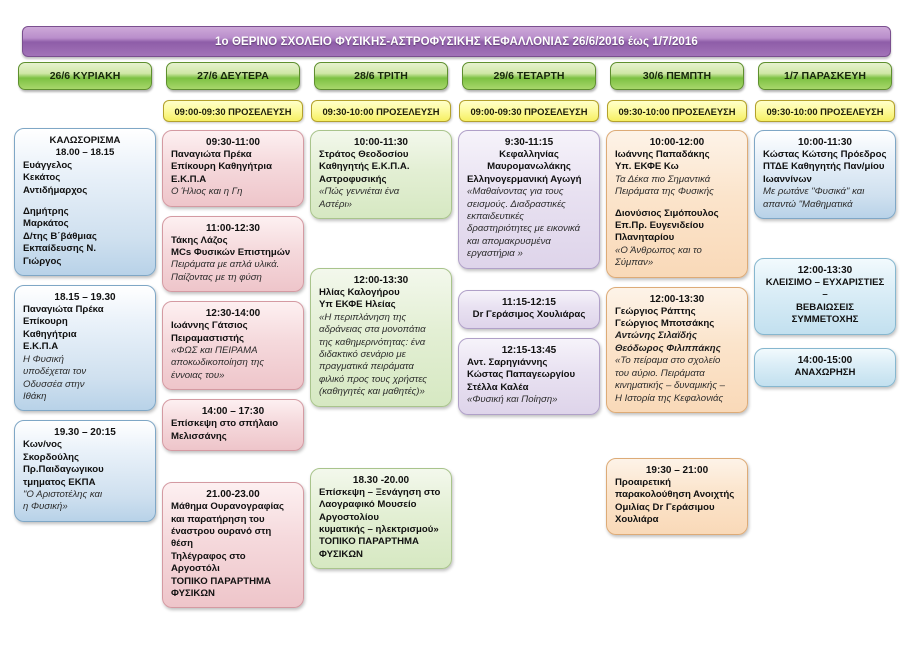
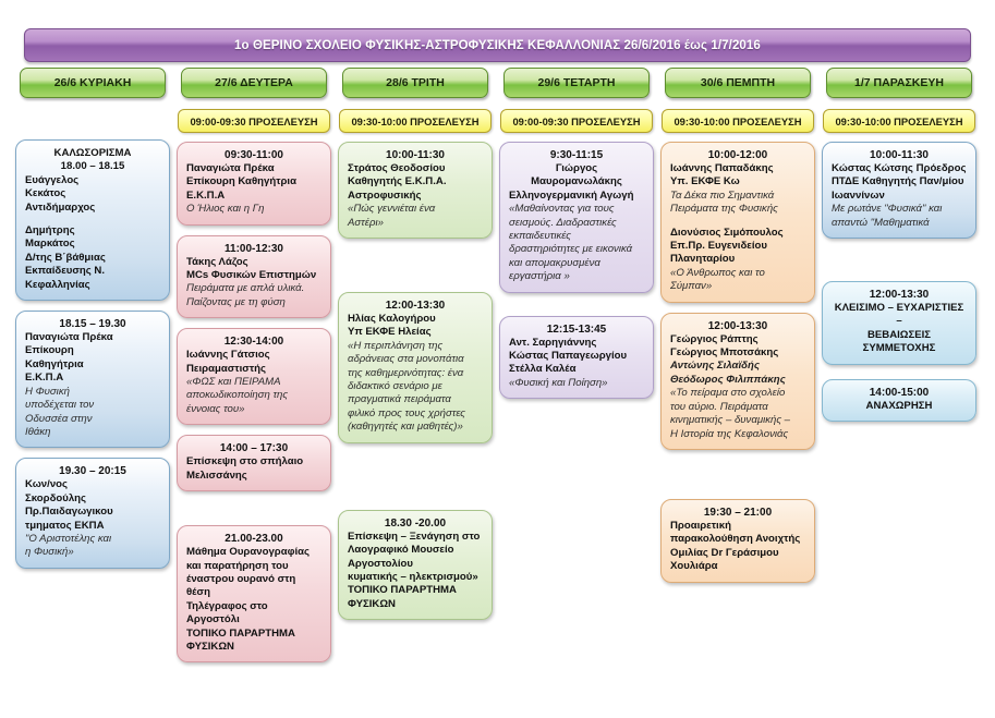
  1ο ΘΕΡΙΝΟ ΣΧΟΛΕΙΟ ΦΥΣΙΚΗΣ-ΑΣΤΡΟΦΥΣΙΚΗΣ ΚΕΦΑΛΛΟΝΙΑΣ 26/6/2016 έως 1/7/2016
  26/6 ΚΥΡΙΑΚΗ
  ΚΑΛΩΣΟΡΙΣΜΑ
  18.00 – 18.15
  Ευάγγελος
  Κεκάτος
  Αντιδήμαρχος
  Δημήτρης
  Μαρκάτος
  Δ/της Β΄βάθμιας
  Εκπαίδευσης Ν.
- Γιώργος
+ Κεφαλληνίας
  18.15 – 19.30
  Παναγιώτα Πρέκα
  Επίκουρη
  Καθηγήτρια
  Ε.Κ.Π.Α
  Η Φυσική
  υποδέχεται τον
  Οδυσσέα στην
  Ιθάκη
  19.30 – 20:15
  Κων/νος
  Σκορδούλης
  Πρ.Παιδαγωγικου
  τμηματος ΕΚΠΑ
  "Ο Αριστοτέλης και
  η Φυσική»
  27/6 ΔΕΥΤΕΡΑ
  09:00-09:30 ΠΡΟΣΕΛΕΥΣΗ
  09:30-11:00
  Παναγιώτα Πρέκα
  Επίκουρη Καθηγήτρια
  Ε.Κ.Π.Α
  Ο Ήλιος και η Γη
  11:00-12:30
  Τάκης Λάζος
  MCs Φυσικών Επιστημών
  Πειράματα με απλά υλικά.
  Παίζοντας με τη φύση
  12:30-14:00
  Ιωάννης Γάτσιος
  Πειραμαστιστής
  «ΦΩΣ και ΠΕΙΡΑΜΑ
  αποκωδικοποίηση της
  έννοιας του»
  14:00 – 17:30
  Επίσκεψη στο σπήλαιο
  Μελισσάνης
  21.00-23.00
  Μάθημα Ουρανογραφίας
  και παρατήρηση του
  έναστρου ουρανό στη θέση
  Τηλέγραφος στο Αργοστόλι
  ΤΟΠΙΚΟ ΠΑΡΑΡΤΗΜΑ
  ΦΥΣΙΚΩΝ
  28/6 ΤΡΙΤΗ
  09:30-10:00 ΠΡΟΣΕΛΕΥΣΗ
  10:00-11:30
  Στράτος Θεοδοσίου
  Καθηγητής Ε.Κ.Π.Α.
  Αστροφυσικής
  «Πώς γεννιέται ένα
  Αστέρι»
  12:00-13:30
  Ηλίας Καλογήρου
  Υπ ΕΚΦΕ Ηλείας
  «Η περιπλάνηση της
  αδράνειας στα μονοπάτια
  της καθημερινότητας: ένα
  διδακτικό σενάριο με
  πραγματικά πειράματα
  φιλικό προς τους χρήστες
  (καθηγητές και μαθητές)»
  18.30 -20.00
  Επίσκεψη – Ξενάγηση στο
  Λαογραφικό Μουσείο
  Αργοστολίου
  κυματικής – ηλεκτρισμού»
  ΤΟΠΙΚΟ ΠΑΡΑΡΤΗΜΑ
  ΦΥΣΙΚΩΝ
  29/6 ΤΕΤΑΡΤΗ
  09:00-09:30 ΠΡΟΣΕΛΕΥΣΗ
  9:30-11:15
- Κεφαλληνίας
+ Γιώργος
  Μαυρομανωλάκης
  Ελληνογερμανική Αγωγή
  «Μαθαίνοντας για τους
  σεισμούς. Διαδραστικές
  εκπαιδευτικές
  δραστηριότητες με εικονικά
  και απομακρυσμένα
  εργαστήρια »
- 11:15-12:15
- Dr Γεράσιμος Χουλιάρας
  12:15-13:45
  Αντ. Σαρηγιάννης
  Κώστας Παπαγεωργίου
  Στέλλα Καλέα
  «Φυσική και Ποίηση»
  30/6 ΠΕΜΠΤΗ
  09:30-10:00 ΠΡΟΣΕΛΕΥΣΗ
  10:00-12:00
  Ιωάννης Παπαδάκης
  Υπ. ΕΚΦΕ Κω
  Τα Δέκα πιο Σημαντικά
  Πειράματα της Φυσικής
  Διονύσιος Σιμόπουλος
  Επ.Πρ. Ευγενιδείου
  Πλανηταρίου
  «Ο Άνθρωπος και το
  Σύμπαν»
  12:00-13:30
  Γεώργιος Ράπτης
  Γεώργιος Μποτσάκης
  Αντώνης Σιλαϊδής
  Θεόδωρος Φιλιππάκης
  «Το πείραμα στο σχολείο
  του αύριο. Πειράματα
  κινηματικής – δυναμικής –
  Η Ιστορία της Κεφαλονιάς
  19:30 – 21:00
  Προαιρετική
  παρακολούθηση Ανοιχτής
  Ομιλίας Dr Γεράσιμου
  Χουλιάρα
  1/7 ΠΑΡΑΣΚΕΥΗ
  09:30-10:00 ΠΡΟΣΕΛΕΥΣΗ
  10:00-11:30
  Κώστας Κώτσης Πρόεδρος
  ΠΤΔΕ Καθηγητής Παν/μίου
  Ιωαννίνων
  Με ρωτάνε "Φυσικά" και
  απαντώ "Μαθηματικά
  12:00-13:30
  ΚΛΕΙΣΙΜΟ – ΕΥΧΑΡΙΣΤΙΕΣ –
  ΒΕΒΑΙΩΣΕΙΣ ΣΥΜΜΕΤΟΧΗΣ
  14:00-15:00
  ΑΝΑΧΩΡΗΣΗ
